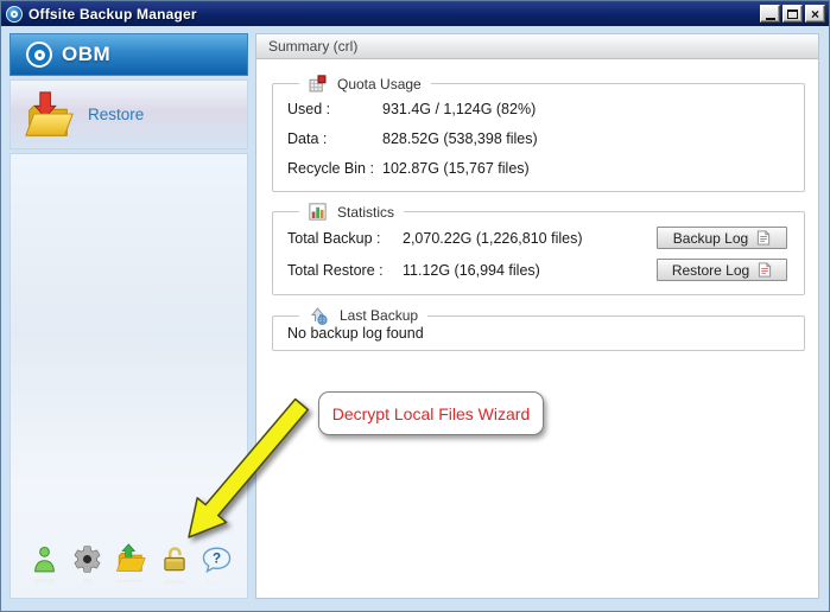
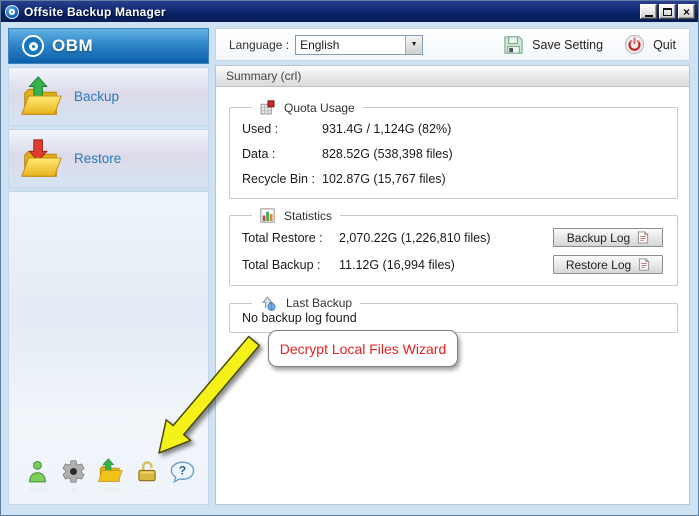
  Offsite Backup Manager
  ×
  OBM
+ Backup
  Restore
  ?
+ Language :
+ English
+ Save Setting
+ Quit
  Summary (crl)
  Quota Usage
  Used :
  931.4G / 1,124G (82%)
  Data :
  828.52G (538,398 files)
  Recycle Bin :
  102.87G (15,767 files)
  Statistics
- Total Backup :
+ Total Restore :
  2,070.22G (1,226,810 files)
  Backup Log
- Total Restore :
+ Total Backup :
  11.12G (16,994 files)
  Restore Log
  Last Backup
  No backup log found
  Decrypt Local Files Wizard
